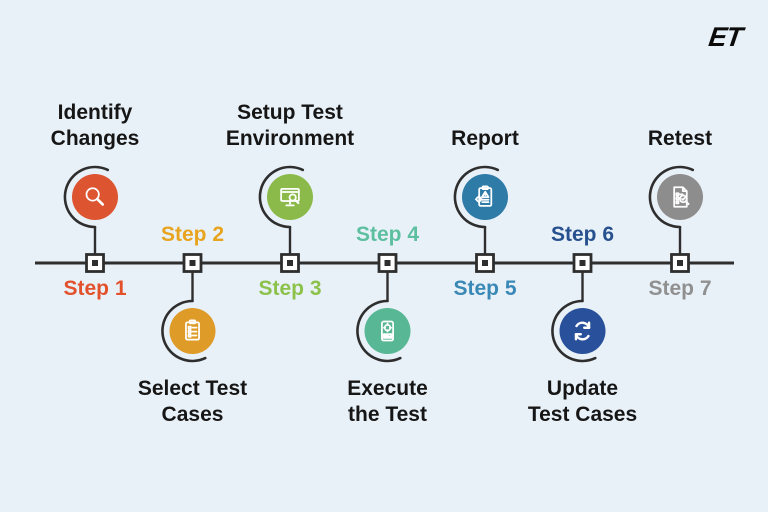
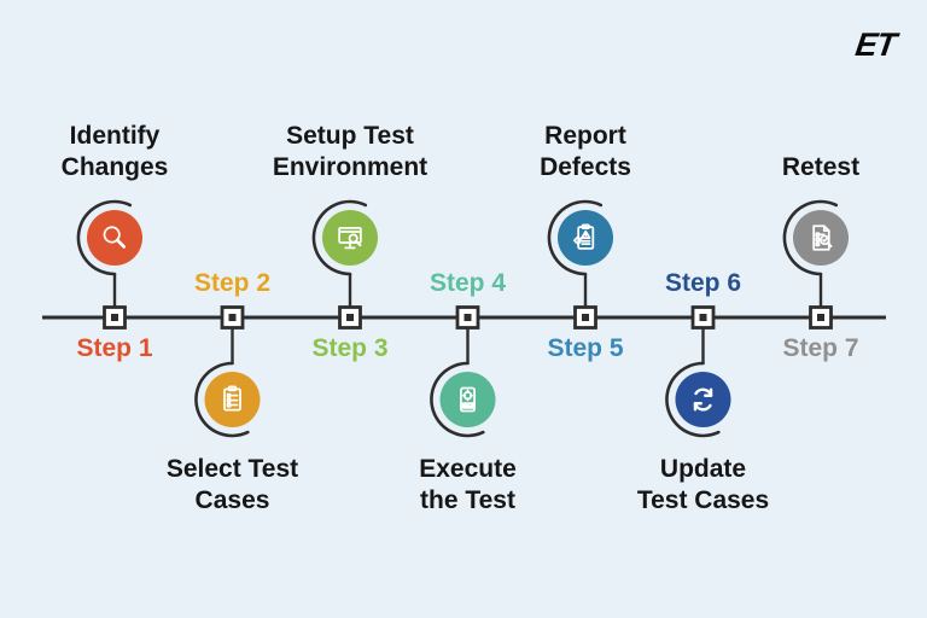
  Identify
  Changes
  Step 1
  Select Test
  Cases
  Step 2
  Setup Test
  Environment
  Step 3
  Execute
  the Test
  Step 4
  Report
+ Defects
  Step 5
  Update
  Test Cases
  Step 6
  Retest
  Step 7
